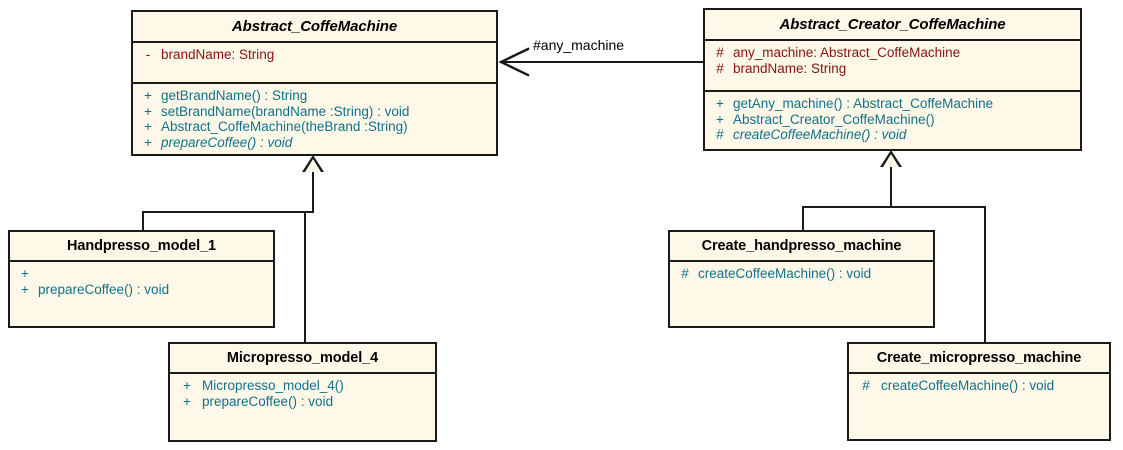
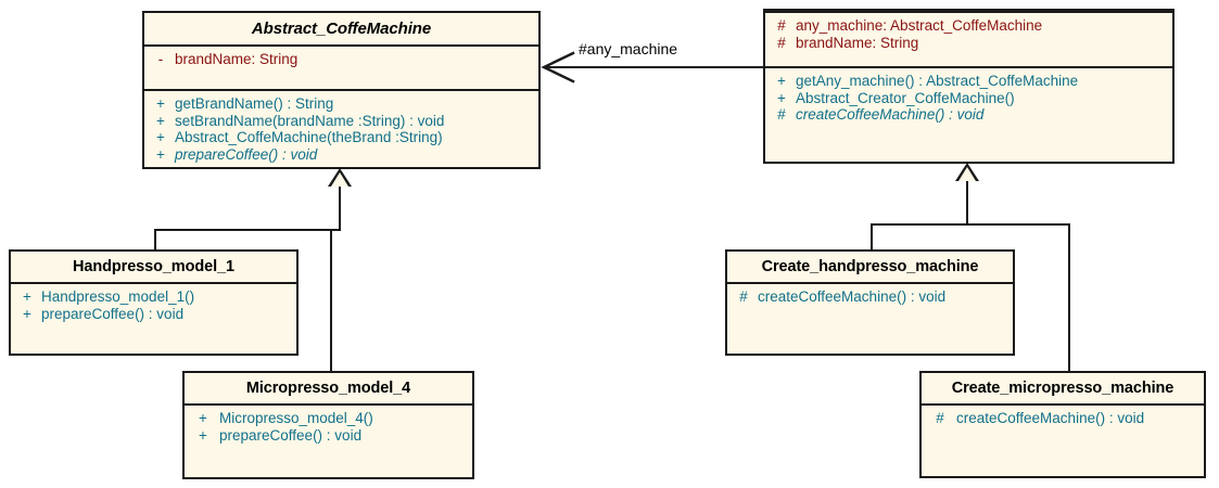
  #any_machine
  Abstract_CoffeMachine
  -
  brandName: String
  +
  getBrandName() : String
  +
  setBrandName(brandName :String) : void
  +
  Abstract_CoffeMachine(theBrand :String)
  +
  prepareCoffee() : void
- Abstract_Creator_CoffeMachine
  #
  any_machine: Abstract_CoffeMachine
  #
  brandName: String
  +
  getAny_machine() : Abstract_CoffeMachine
  +
  Abstract_Creator_CoffeMachine()
  #
  createCoffeeMachine() : void
  Handpresso_model_1
  +
+ Handpresso_model_1()
  +
  prepareCoffee() : void
  Micropresso_model_4
  +
  Micropresso_model_4()
  +
  prepareCoffee() : void
  Create_handpresso_machine
  #
  createCoffeeMachine() : void
  Create_micropresso_machine
  #
  createCoffeeMachine() : void
